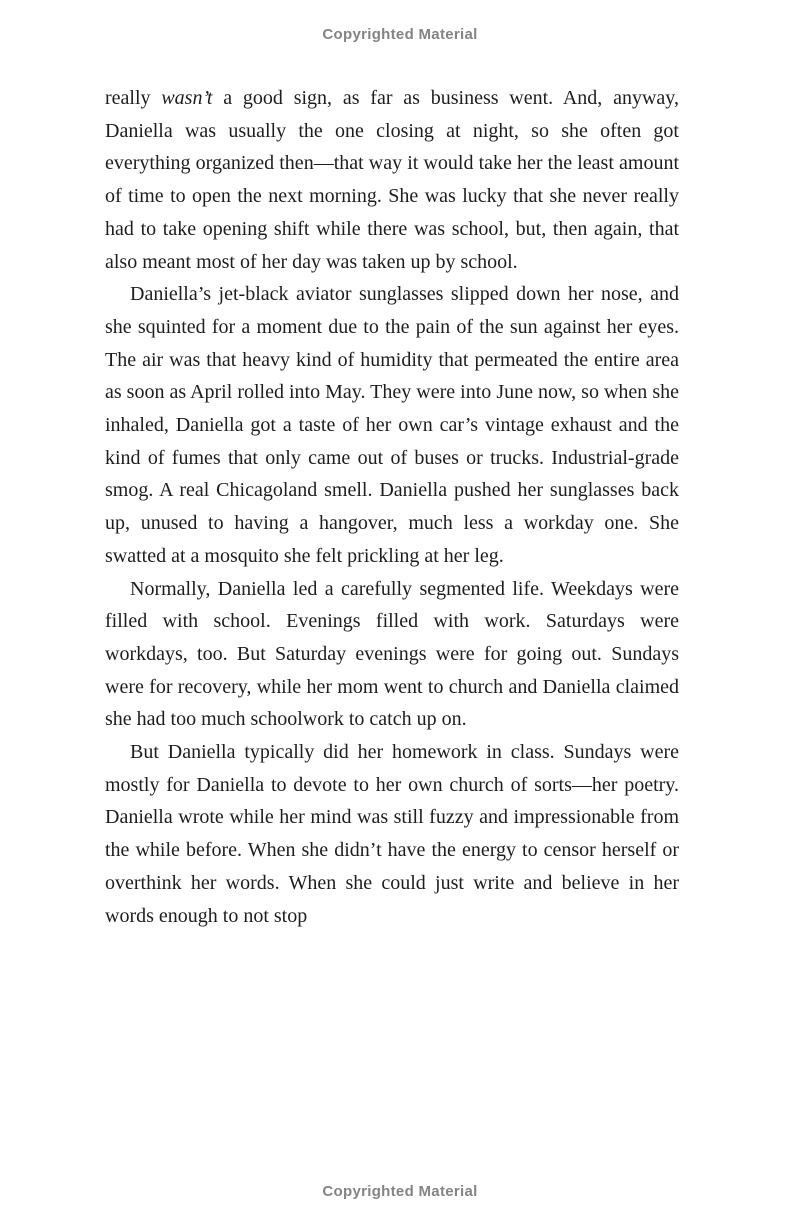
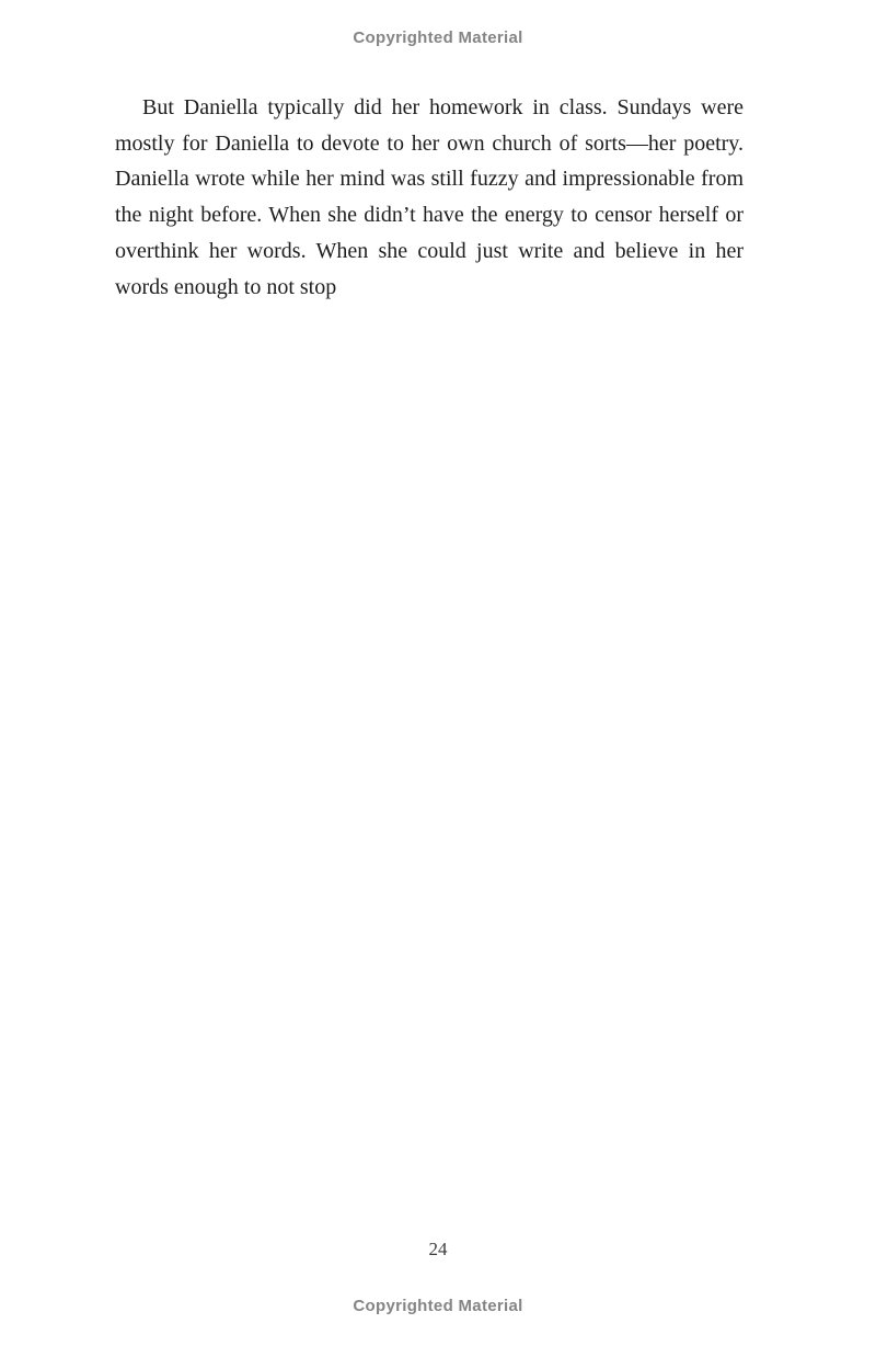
  Copyrighted Material
- really wasn’t a good sign, as far as business went. And, anyway, Daniella was usually the one closing at night, so she often got everything organized then—that way it would take her the least amount of time to open the next morning. She was lucky that she never really had to take opening shift while there was school, but, then again, that also meant most of her day was taken up by school.
- Daniella’s jet-black aviator sunglasses slipped down her nose, and she squinted for a moment due to the pain of the sun against her eyes. The air was that heavy kind of humidity that permeated the entire area as soon as April rolled into May. They were into June now, so when she inhaled, Daniella got a taste of her own car’s vintage exhaust and the kind of fumes that only came out of buses or trucks. Industrial-grade smog. A real Chicagoland smell. Daniella pushed her sunglasses back up, unused to having a hangover, much less a workday one. She swatted at a mosquito she felt prickling at her leg.
- Normally, Daniella led a carefully segmented life. Weekdays were filled with school. Evenings filled with work. Saturdays were workdays, too. But Saturday evenings were for going out. Sundays were for recovery, while her mom went to church and Daniella claimed she had too much schoolwork to catch up on.
- But Daniella typically did her homework in class. Sundays were mostly for Daniella to devote to her own church of sorts—her poetry. Daniella wrote while her mind was still fuzzy and impressionable from the while before. When she didn’t have the energy to censor herself or overthink her words. When she could just write and believe in her words enough to not stop
+ But Daniella typically did her homework in class. Sundays were mostly for Daniella to devote to her own church of sorts—her poetry. Daniella wrote while her mind was still fuzzy and impressionable from the night before. When she didn’t have the energy to censor herself or overthink her words. When she could just write and believe in her words enough to not stop
+ 24
  Copyrighted Material
